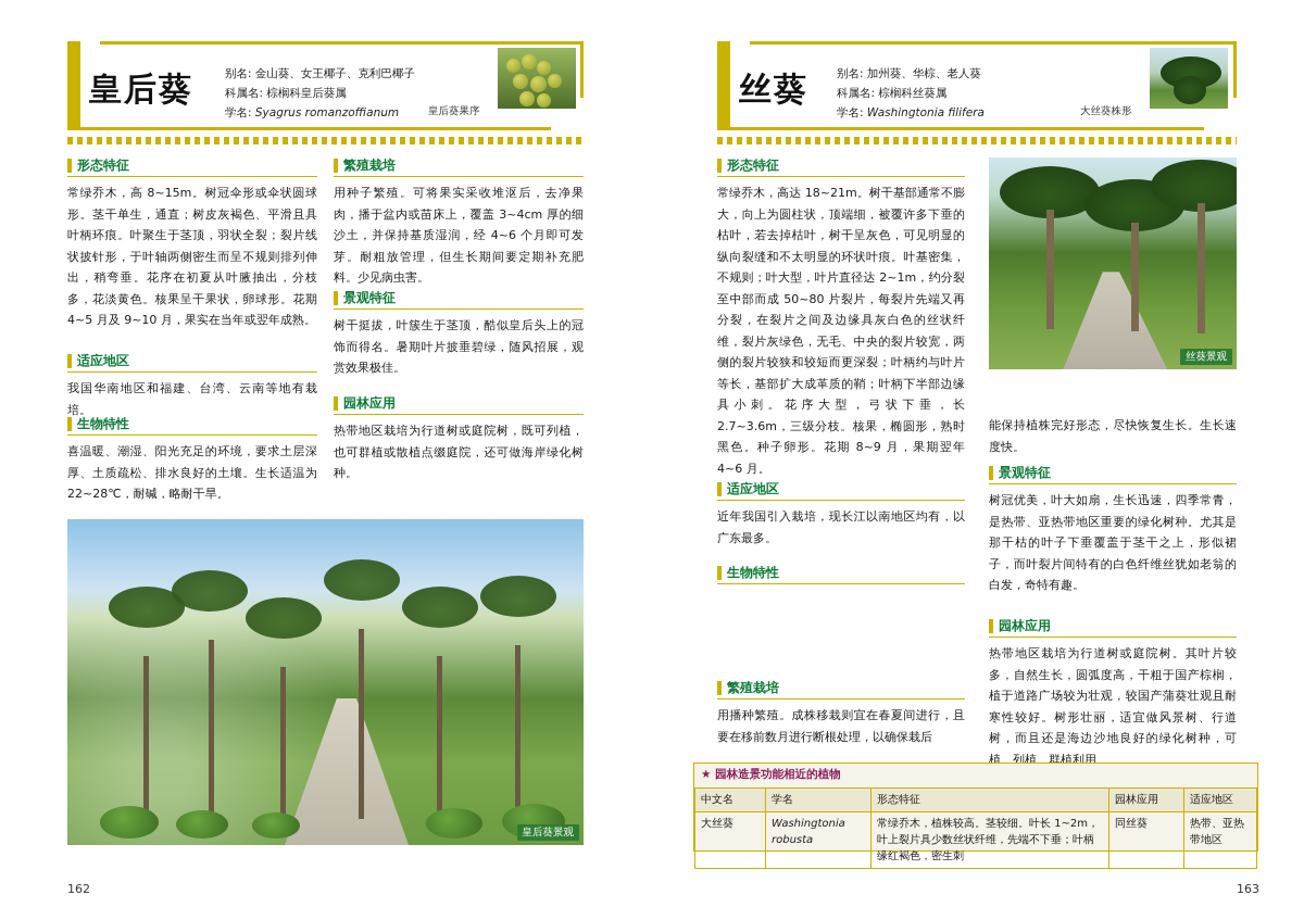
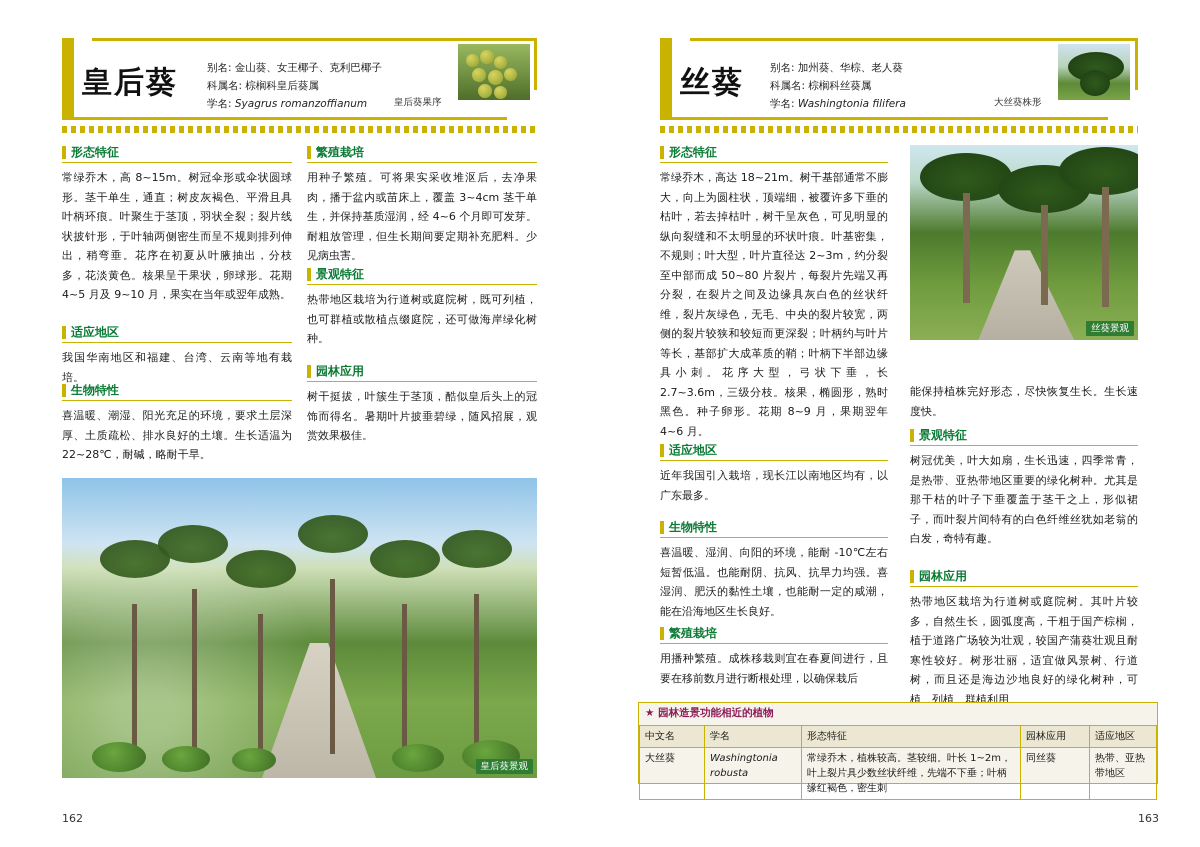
  皇后葵
  别名: 金山葵、女王椰子、克利巴椰子
  科属名: 棕榈科皇后葵属
  学名: Syagrus romanzoffianum
  皇后葵果序
  形态特征
  常绿乔木，高 8~15m。树冠伞形或伞状圆球形。茎干单生，通直；树皮灰褐色、平滑且具叶柄环痕。叶聚生于茎顶，羽状全裂；裂片线状披针形，于叶轴两侧密生而呈不规则排列伸出，稍弯垂。花序在初夏从叶腋抽出，分枝多，花淡黄色。核果呈干果状，卵球形。花期 4~5 月及 9~10 月，果实在当年或翌年成熟。
  适应地区
  我国华南地区和福建、台湾、云南等地有栽培。
  生物特性
  喜温暖、潮湿、阳光充足的环境，要求土层深厚、土质疏松、排水良好的土壤。生长适温为 22~28℃，耐碱，略耐干旱。
  繁殖栽培
- 用种子繁殖。可将果实采收堆沤后，去净果肉，播于盆内或苗床上，覆盖 3~4cm 厚的细沙土，并保持基质湿润，经 4~6 个月即可发芽。耐粗放管理，但生长期间要定期补充肥料。少见病虫害。
+ 用种子繁殖。可将果实采收堆沤后，去净果肉，播于盆内或苗床上，覆盖 3~4cm 茎干单生，并保持基质湿润，经 4~6 个月即可发芽。耐粗放管理，但生长期间要定期补充肥料。少见病虫害。
  景观特征
- 树干挺拔，叶簇生于茎顶，酷似皇后头上的冠饰而得名。暑期叶片披垂碧绿，随风招展，观赏效果极佳。
+ 热带地区栽培为行道树或庭院树，既可列植，也可群植或散植点缀庭院，还可做海岸绿化树种。
  园林应用
- 热带地区栽培为行道树或庭院树，既可列植，也可群植或散植点缀庭院，还可做海岸绿化树种。
+ 树干挺拔，叶簇生于茎顶，酷似皇后头上的冠饰而得名。暑期叶片披垂碧绿，随风招展，观赏效果极佳。
  皇后葵景观
  162
  丝葵
  别名: 加州葵、华棕、老人葵
  科属名: 棕榈科丝葵属
  学名: Washingtonia filifera
  大丝葵株形
  形态特征
- 常绿乔木，高达 18~21m。树干基部通常不膨大，向上为圆柱状，顶端细，被覆许多下垂的枯叶，若去掉枯叶，树干呈灰色，可见明显的纵向裂缝和不太明显的环状叶痕。叶基密集，不规则；叶大型，叶片直径达 2~1m，约分裂至中部而成 50~80 片裂片，每裂片先端又再分裂，在裂片之间及边缘具灰白色的丝状纤维，裂片灰绿色，无毛、中央的裂片较宽，两侧的裂片较狭和较短而更深裂；叶柄约与叶片等长，基部扩大成革质的鞘；叶柄下半部边缘具小刺。花序大型，弓状下垂，长 2.7~3.6m，三级分枝。核果，椭圆形，熟时黑色。种子卵形。花期 8~9 月，果期翌年 4~6 月。
+ 常绿乔木，高达 18~21m。树干基部通常不膨大，向上为圆柱状，顶端细，被覆许多下垂的枯叶，若去掉枯叶，树干呈灰色，可见明显的纵向裂缝和不太明显的环状叶痕。叶基密集，不规则；叶大型，叶片直径达 2~3m，约分裂至中部而成 50~80 片裂片，每裂片先端又再分裂，在裂片之间及边缘具灰白色的丝状纤维，裂片灰绿色，无毛、中央的裂片较宽，两侧的裂片较狭和较短而更深裂；叶柄约与叶片等长，基部扩大成革质的鞘；叶柄下半部边缘具小刺。花序大型，弓状下垂，长 2.7~3.6m，三级分枝。核果，椭圆形，熟时黑色。种子卵形。花期 8~9 月，果期翌年 4~6 月。
  适应地区
  近年我国引入栽培，现长江以南地区均有，以广东最多。
  生物特性
+ 喜温暖、湿润、向阳的环境，能耐 -10℃左右短暂低温。也能耐阴、抗风、抗旱力均强。喜湿润、肥沃的黏性土壤，也能耐一定的咸潮，能在沿海地区生长良好。
  繁殖栽培
  用播种繁殖。成株移栽则宜在春夏间进行，且要在移前数月进行断根处理，以确保栽后
  丝葵景观
  能保持植株完好形态，尽快恢复生长。生长速度快。
  景观特征
  树冠优美，叶大如扇，生长迅速，四季常青，是热带、亚热带地区重要的绿化树种。尤其是那干枯的叶子下垂覆盖于茎干之上，形似裙子，而叶裂片间特有的白色纤维丝犹如老翁的白发，奇特有趣。
  园林应用
  热带地区栽培为行道树或庭院树。其叶片较多，自然生长，圆弧度高，干粗于国产棕榈，植于道路广场较为壮观，较国产蒲葵壮观且耐寒性较好。树形壮丽，适宜做风景树、行道树，而且还是海边沙地良好的绿化树种，可植、列植、群植利用。
  ★ 园林造景功能相近的植物
  中文名	学名	形态特征	园林应用	适应地区
  大丝葵	Washingtonia robusta	常绿乔木，植株较高。茎较细。叶长 1~2m，叶上裂片具少数丝状纤维，先端不下垂；叶柄缘红褐色，密生刺	同丝葵	热带、亚热带地区
  163
